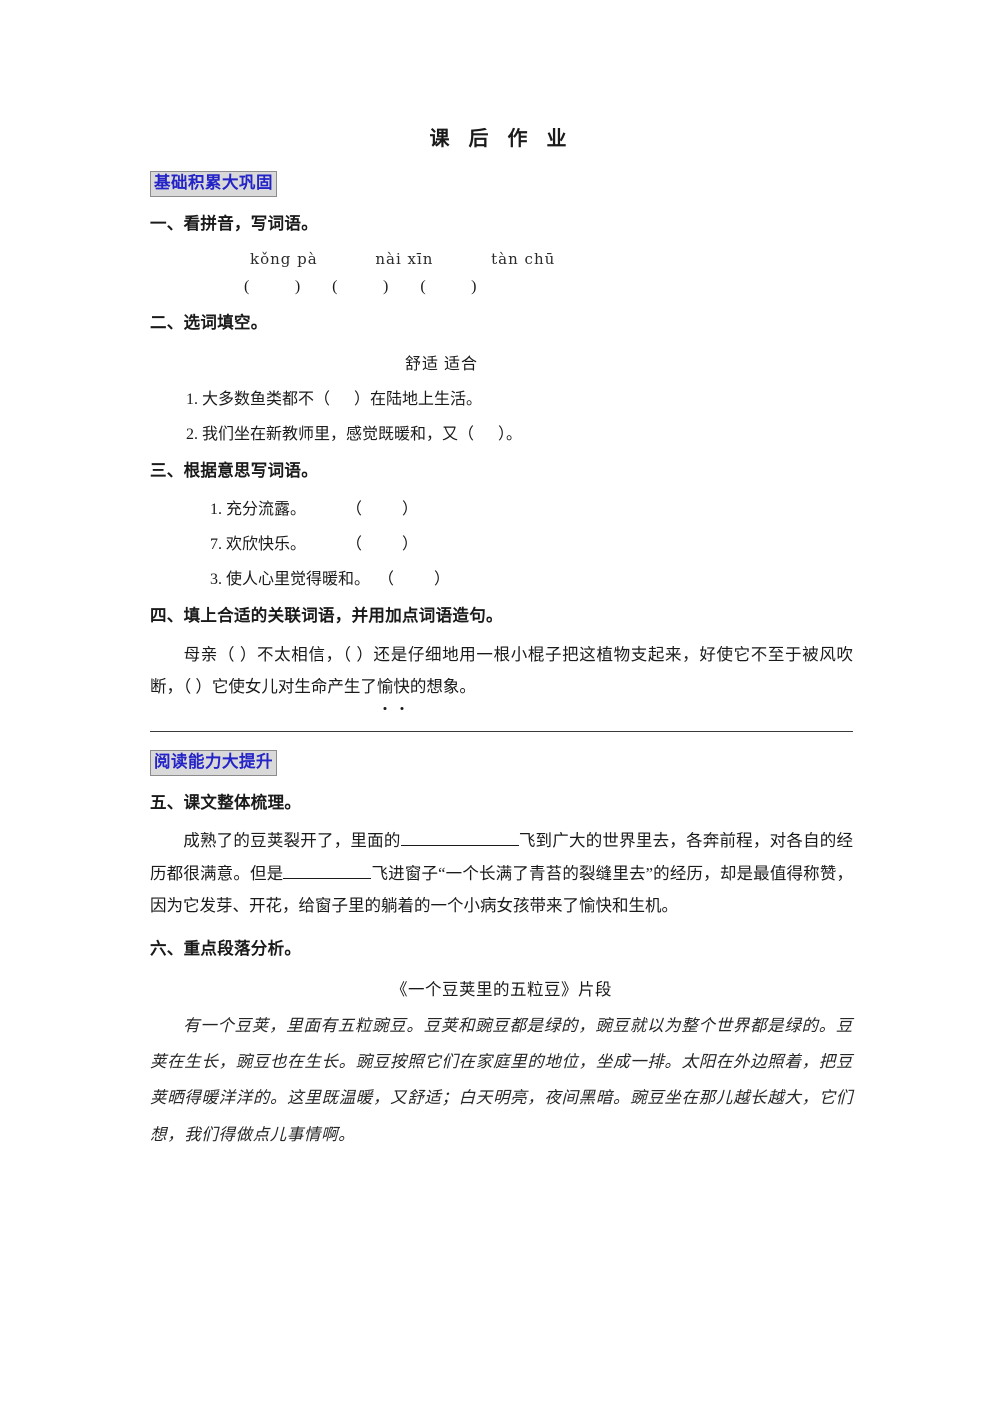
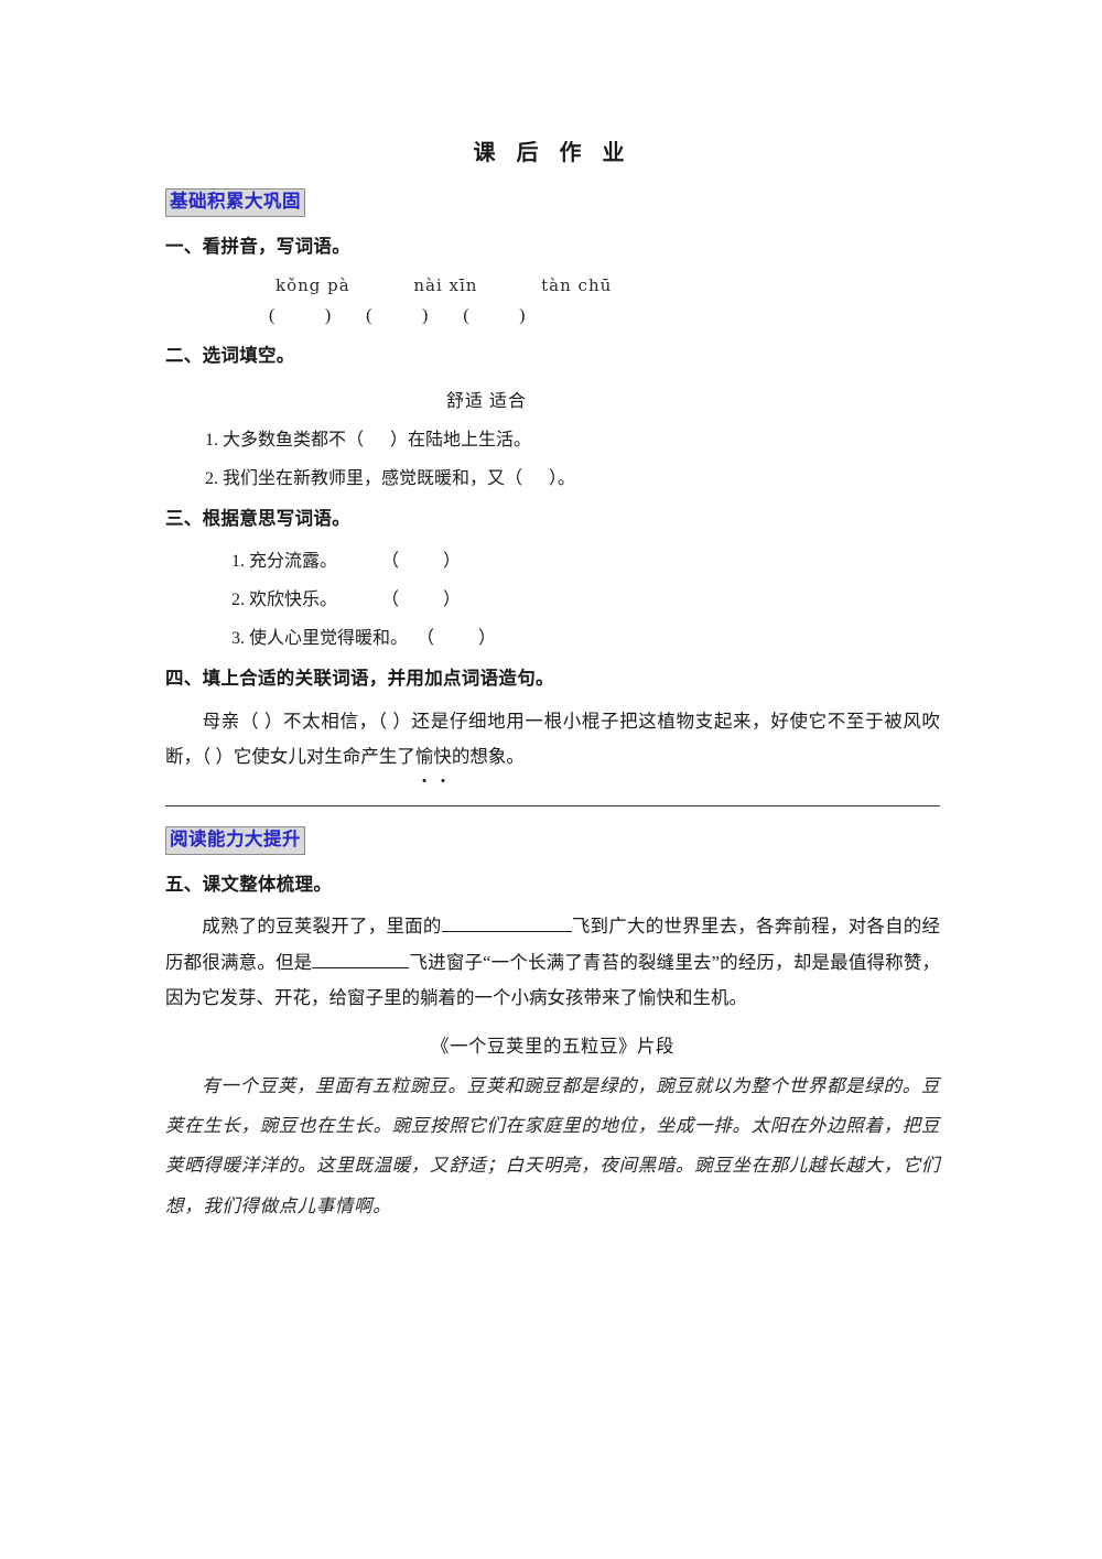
  课 后 作 业
  基础积累大巩固
  一、看拼音，写词语。
  kǒng pà nài xīn tàn chū
  ( ) ( ) ( )
  二、选词填空。
  舒适 适合
  1. 大多数鱼类都不（ ）在陆地上生活。
  2. 我们坐在新教师里，感觉既暖和，又（ ）。
  三、根据意思写词语。
  1. 充分流露。 （ ）
- 7. 欢欣快乐。 （ ）
+ 2. 欢欣快乐。 （ ）
  3. 使人心里觉得暖和。 （ ）
  四、填上合适的关联词语，并用加点词语造句。
  母亲（ ）不太相信，（ ）还是仔细地用一根小棍子把这植物支起来，好使它不至于被风吹断，（ ）它使女儿对生命产生了愉快的想象。
  阅读能力大提升
  五、课文整体梳理。
  成熟了的豆荚裂开了，里面的 飞到广大的世界里去，各奔前程，对各自的经历都很满意。但是 飞进窗子“一个长满了青苔的裂缝里去”的经历，却是最值得称赞，因为它发芽、开花，给窗子里的躺着的一个小病女孩带来了愉快和生机。
- 六、重点段落分析。
  《一个豆荚里的五粒豆》片段
  有一个豆荚，里面有五粒豌豆。豆荚和豌豆都是绿的，豌豆就以为整个世界都是绿的。豆荚在生长，豌豆也在生长。豌豆按照它们在家庭里的地位，坐成一排。太阳在外边照着，把豆荚晒得暖洋洋的。这里既温暖，又舒适；白天明亮，夜间黑暗。豌豆坐在那儿越长越大，它们想，我们得做点儿事情啊。
